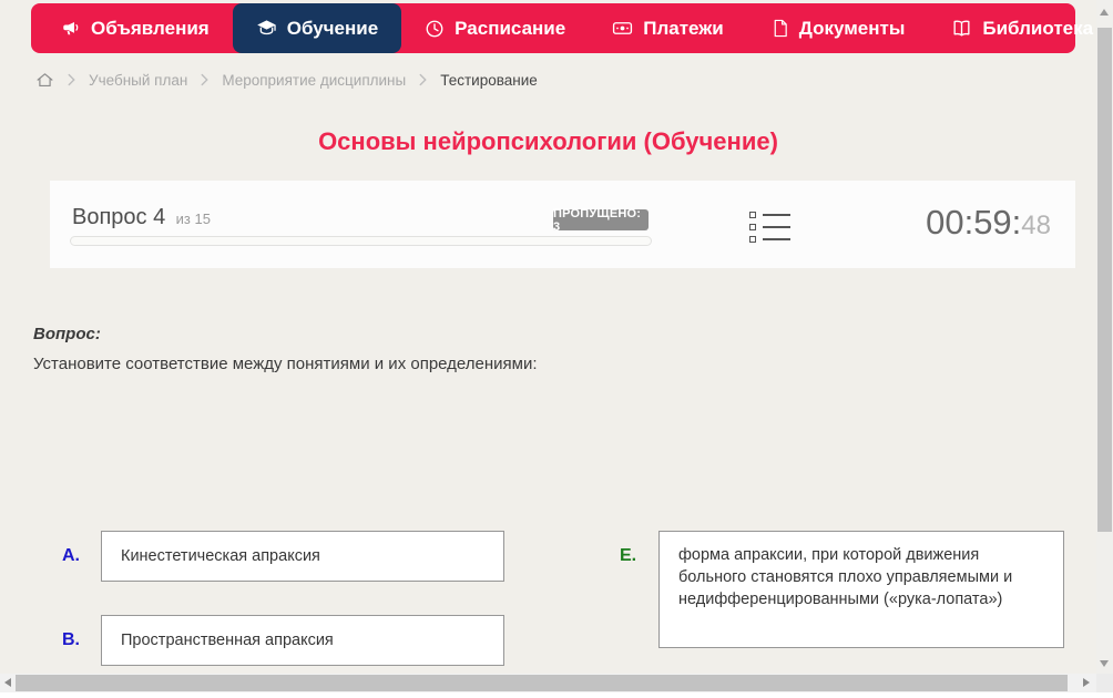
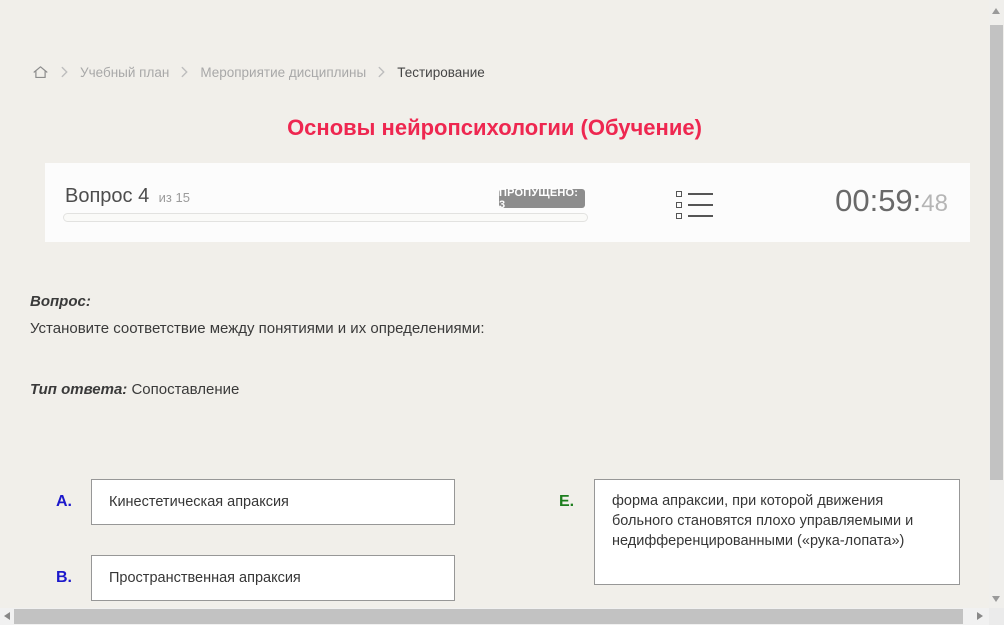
- Объявления
- Обучение
- Расписание
- Платежи
- Документы
- Библиотека
  Учебный план
  Мероприятие дисциплины
  Тестирование
  Основы нейропсихологии (Обучение)
  Вопрос 4 из 15
  ПРОПУЩЕНО: 3
  00:59:48
  Вопрос:
  Установите соответствие между понятиями и их определениями:
+ Тип ответа: Сопоставление
  А.
  Кинестетическая апраксия
  В.
  Пространственная апраксия
  Е.
  форма апраксии, при которой движения больного становятся плохо управляемыми и недифференцированными («рука-лопата»)
